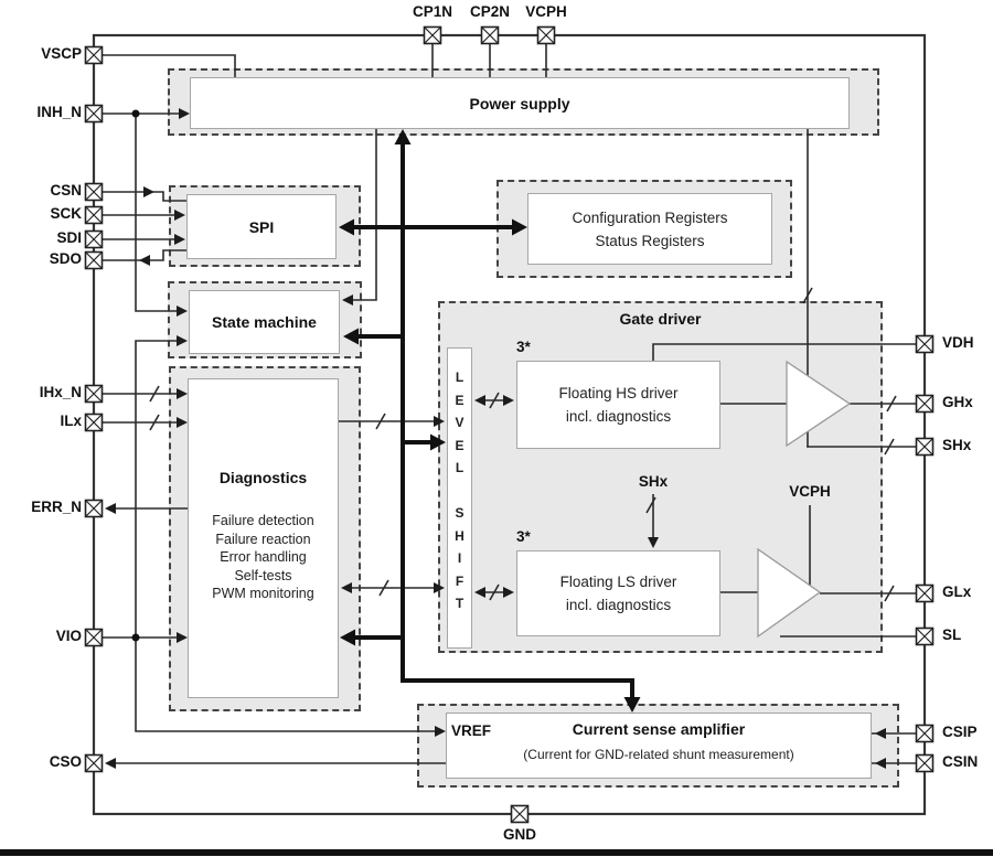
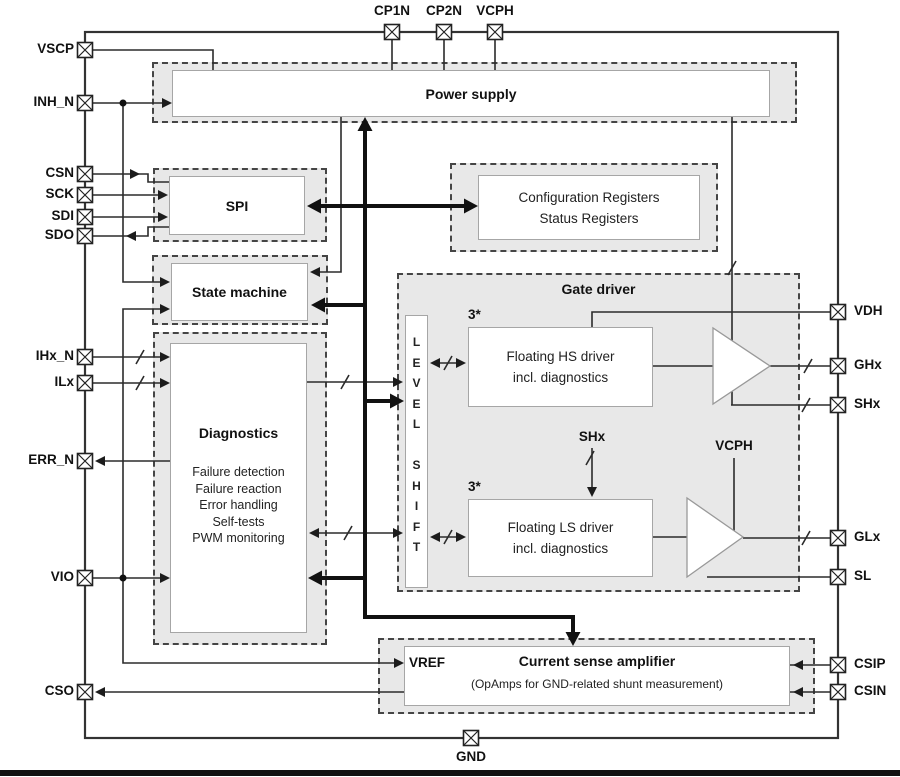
  Power supply
  SPI
  Configuration Registers
  Status Registers
  State machine
  Diagnostics
  Failure detection
  Failure reaction
  Error handling
  Self-tests
  PWM monitoring
  Gate driver
  L
  E
  V
  E
  L
  S
  H
  I
  F
  T
  3*
  Floating HS driver
  incl. diagnostics
  3*
  Floating LS driver
  incl. diagnostics
  SHx
  VCPH
  VREF
  Current sense amplifier
- (Current for GND-related shunt measurement)
+ (OpAmps for GND-related shunt measurement)
  VSCP
  INH_N
  CSN
  SCK
  SDI
  SDO
  IHx_N
  ILx
  ERR_N
  VIO
  CSO
  CP1N
  CP2N
  VCPH
  VDH
  GHx
  SHx
  GLx
  SL
  CSIP
  CSIN
  GND
